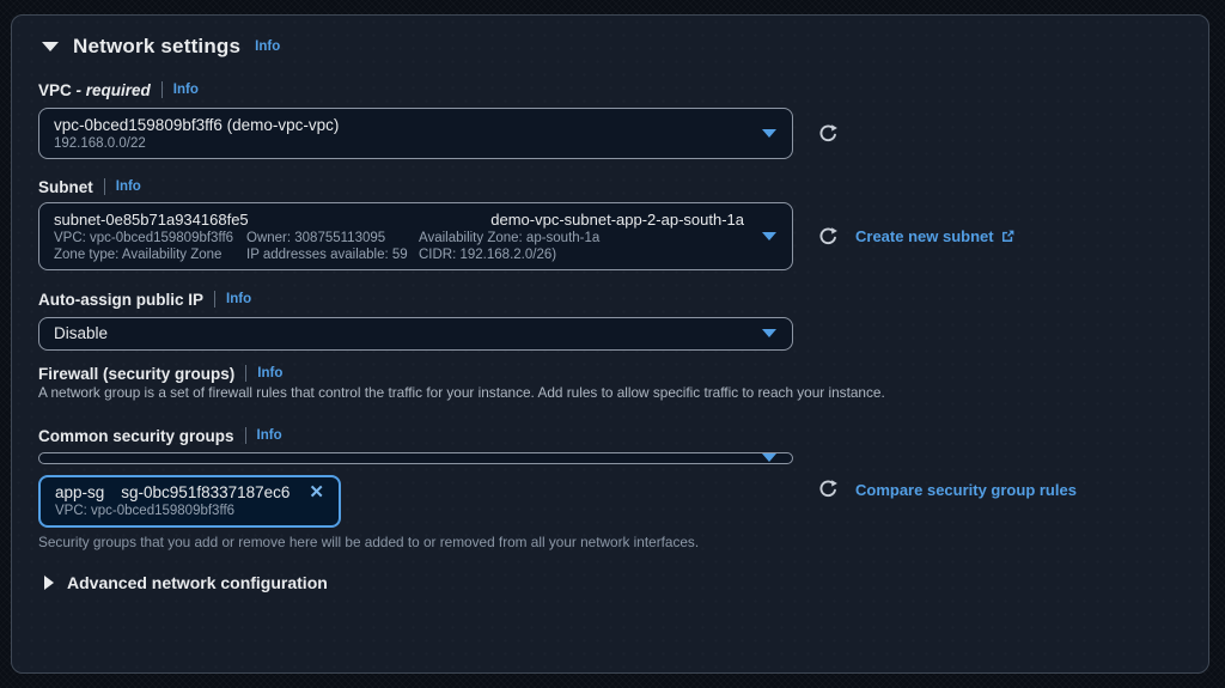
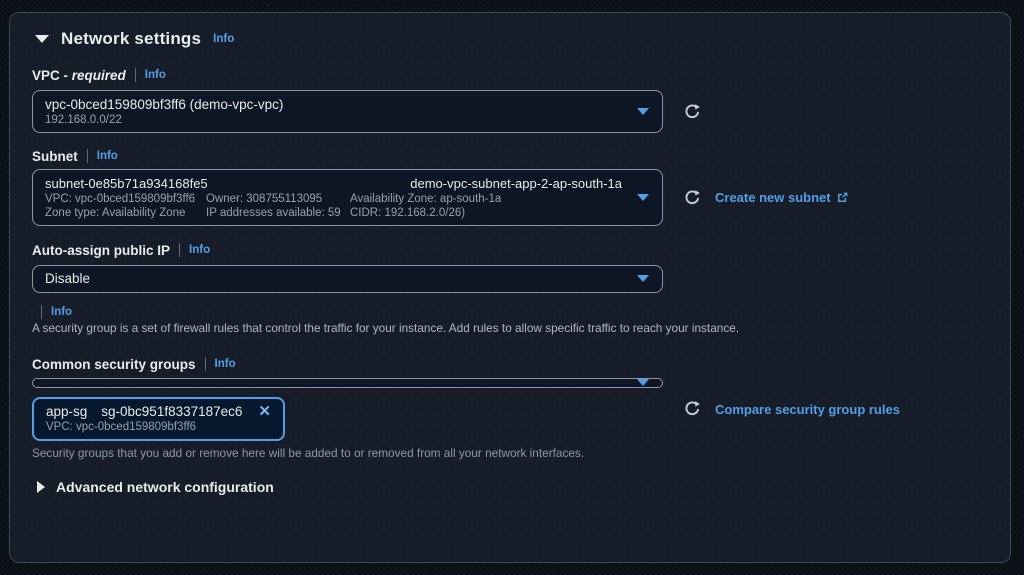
  Network settings
  Info
  VPC - required
  Info
  vpc-0bced159809bf3ff6 (demo-vpc-vpc)
  192.168.0.0/22
  Subnet
  Info
  subnet-0e85b71a934168fe5
  demo-vpc-subnet-app-2-ap-south-1a
  VPC: vpc-0bced159809bf3ff6
  Owner: 308755113095
  Availability Zone: ap-south-1a
  Zone type: Availability Zone
  IP addresses available: 59
  CIDR: 192.168.2.0/26)
  Create new subnet
  Auto-assign public IP
  Info
  Disable
- Firewall (security groups)
  Info
- A network group is a set of firewall rules that control the traffic for your instance. Add rules to allow specific traffic to reach your instance.
+ A security group is a set of firewall rules that control the traffic for your instance. Add rules to allow specific traffic to reach your instance.
  Common security groups
  Info
  app-sg
  sg-0bc951f8337187ec6
  ✕
  VPC: vpc-0bced159809bf3ff6
  Compare security group rules
  Security groups that you add or remove here will be added to or removed from all your network interfaces.
  Advanced network configuration
